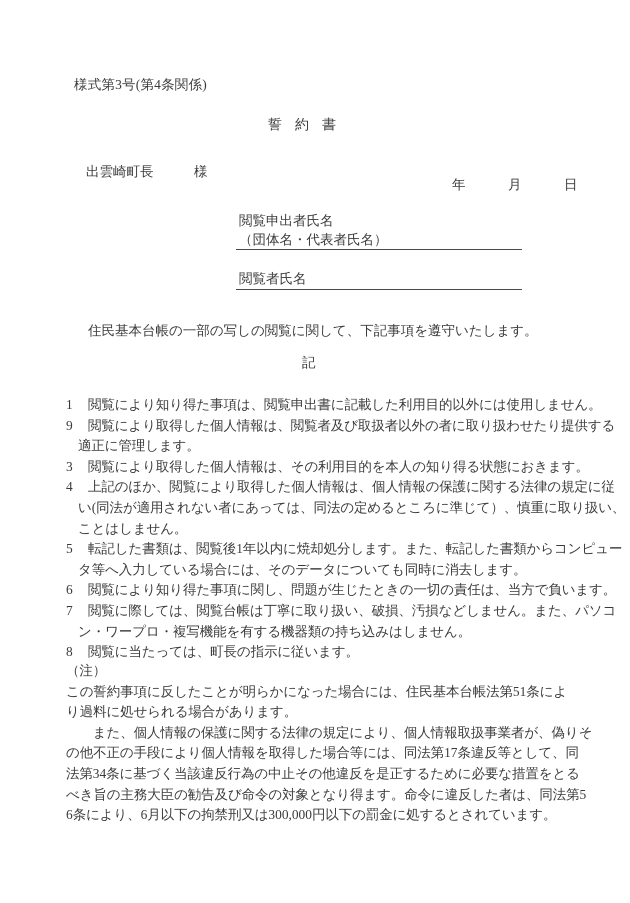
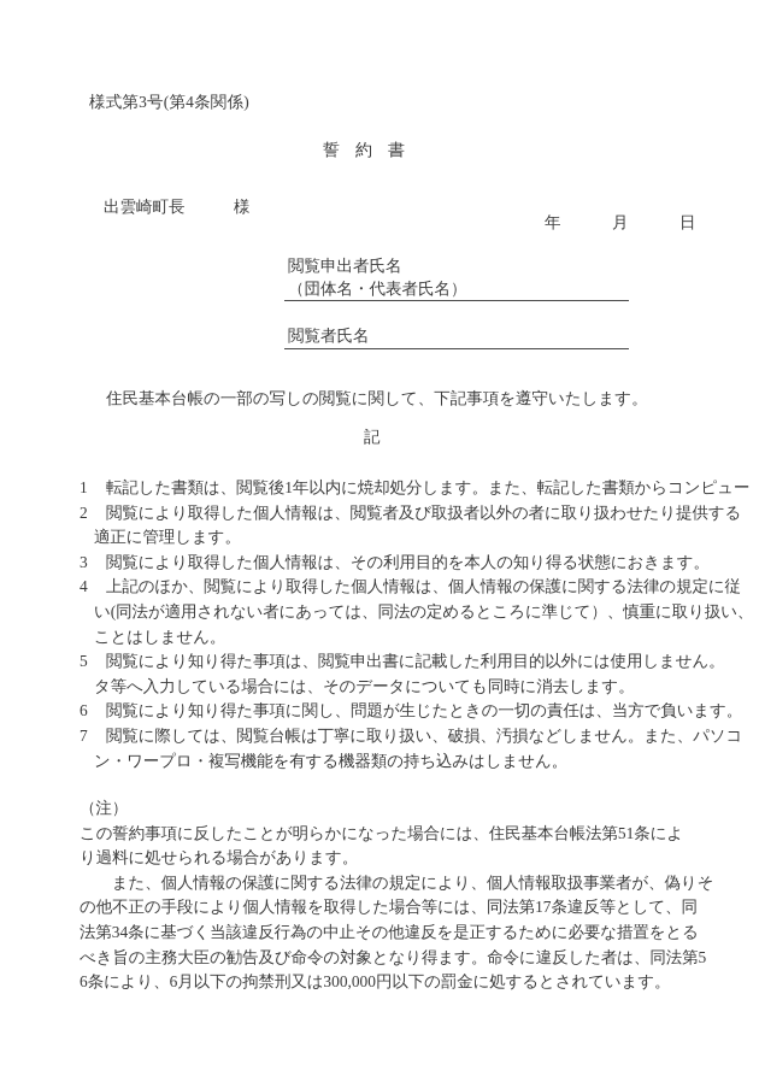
  様式第3号(第4条関係)
  誓約書
  出雲崎町長 様
  年 月 日
  閲覧申出者氏名
  （団体名・代表者氏名）
  閲覧者氏名
  住民基本台帳の一部の写しの閲覧に関して、下記事項を遵守いたします。
  記
  1
- 閲覧により知り得た事項は、閲覧申出書に記載した利用目的以外には使用しません。
+ 転記した書類は、閲覧後1年以内に焼却処分します。また、転記した書類からコンピュー
- 9
+ 2
  閲覧により取得した個人情報は、閲覧者及び取扱者以外の者に取り扱わせたり提供する
  適正に管理します。
  3
  閲覧により取得した個人情報は、その利用目的を本人の知り得る状態におきます。
  4
  上記のほか、閲覧により取得した個人情報は、個人情報の保護に関する法律の規定に従
  い(同法が適用されない者にあっては、同法の定めるところに準じて）、慎重に取り扱い、
  ことはしません。
  5
- 転記した書類は、閲覧後1年以内に焼却処分します。また、転記した書類からコンピュー
+ 閲覧により知り得た事項は、閲覧申出書に記載した利用目的以外には使用しません。
  タ等へ入力している場合には、そのデータについても同時に消去します。
  6
  閲覧により知り得た事項に関し、問題が生じたときの一切の責任は、当方で負います。
  7
  閲覧に際しては、閲覧台帳は丁寧に取り扱い、破損、汚損などしません。また、パソコ
  ン・ワープロ・複写機能を有する機器類の持ち込みはしません。
- 8
- 閲覧に当たっては、町長の指示に従います。
  （注）
  この誓約事項に反したことが明らかになった場合には、住民基本台帳法第51条によ
  り過料に処せられる場合があります。
  また、個人情報の保護に関する法律の規定により、個人情報取扱事業者が、偽りそ
  の他不正の手段により個人情報を取得した場合等には、同法第17条違反等として、同
  法第34条に基づく当該違反行為の中止その他違反を是正するために必要な措置をとる
  べき旨の主務大臣の勧告及び命令の対象となり得ます。命令に違反した者は、同法第5
  6条により、6月以下の拘禁刑又は300,000円以下の罰金に処するとされています。
